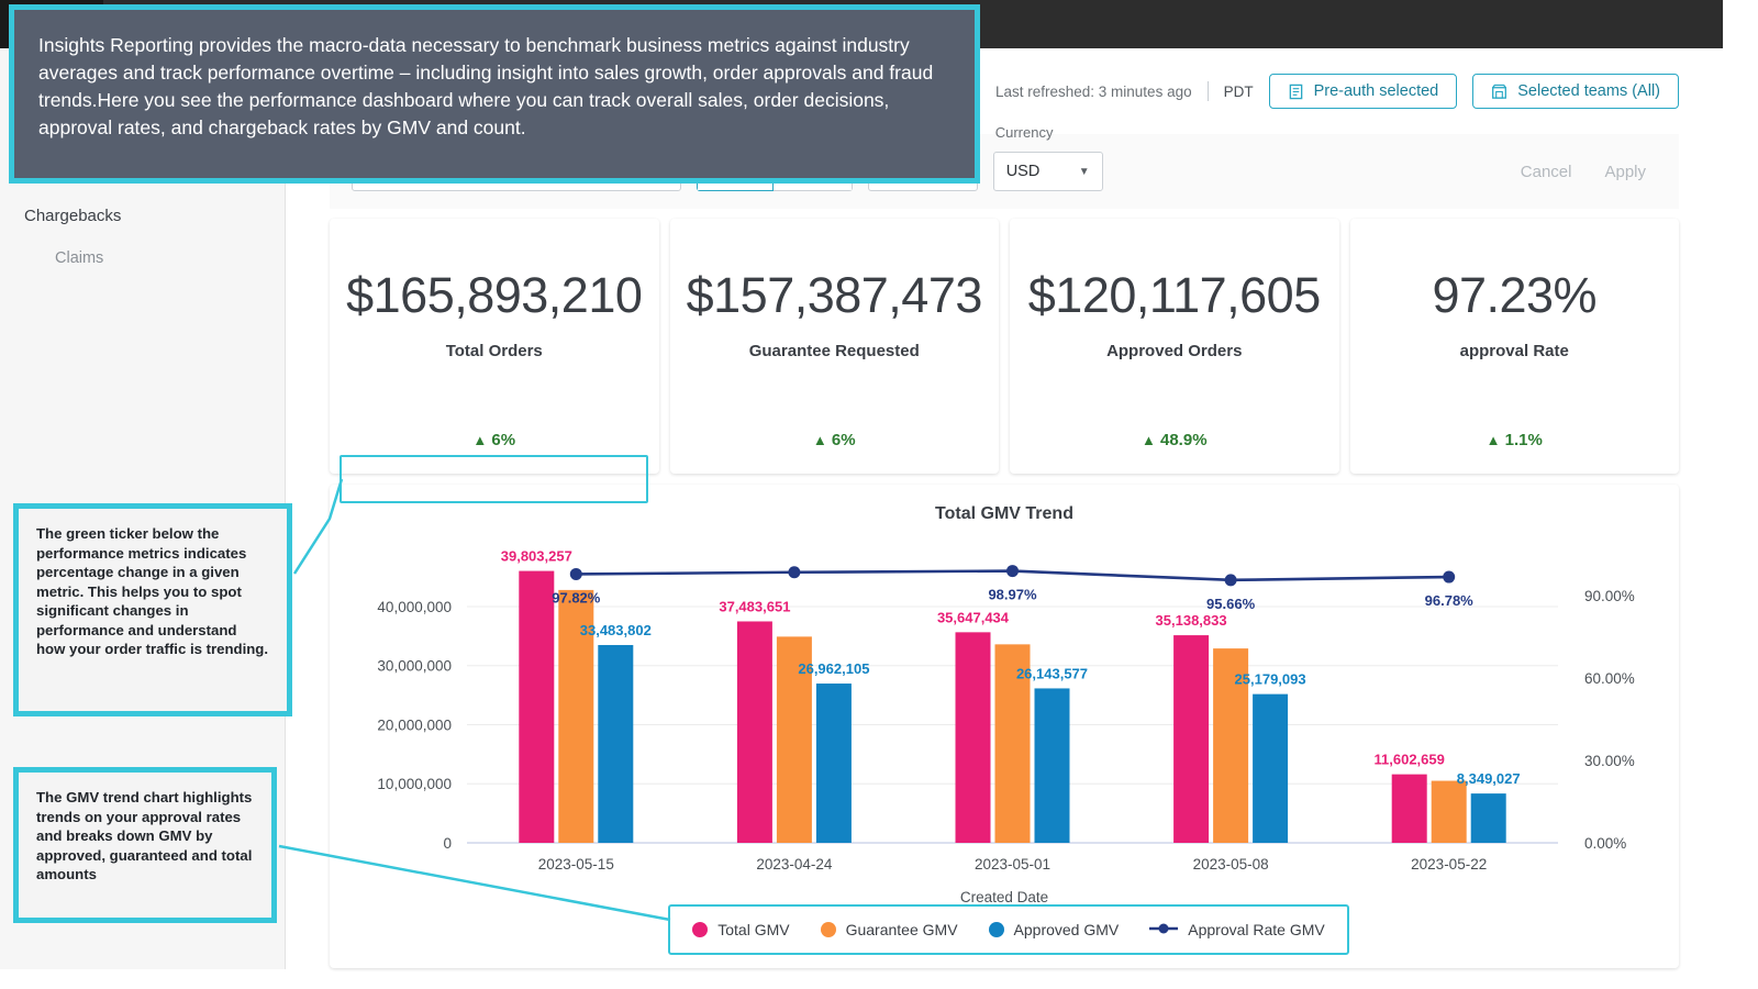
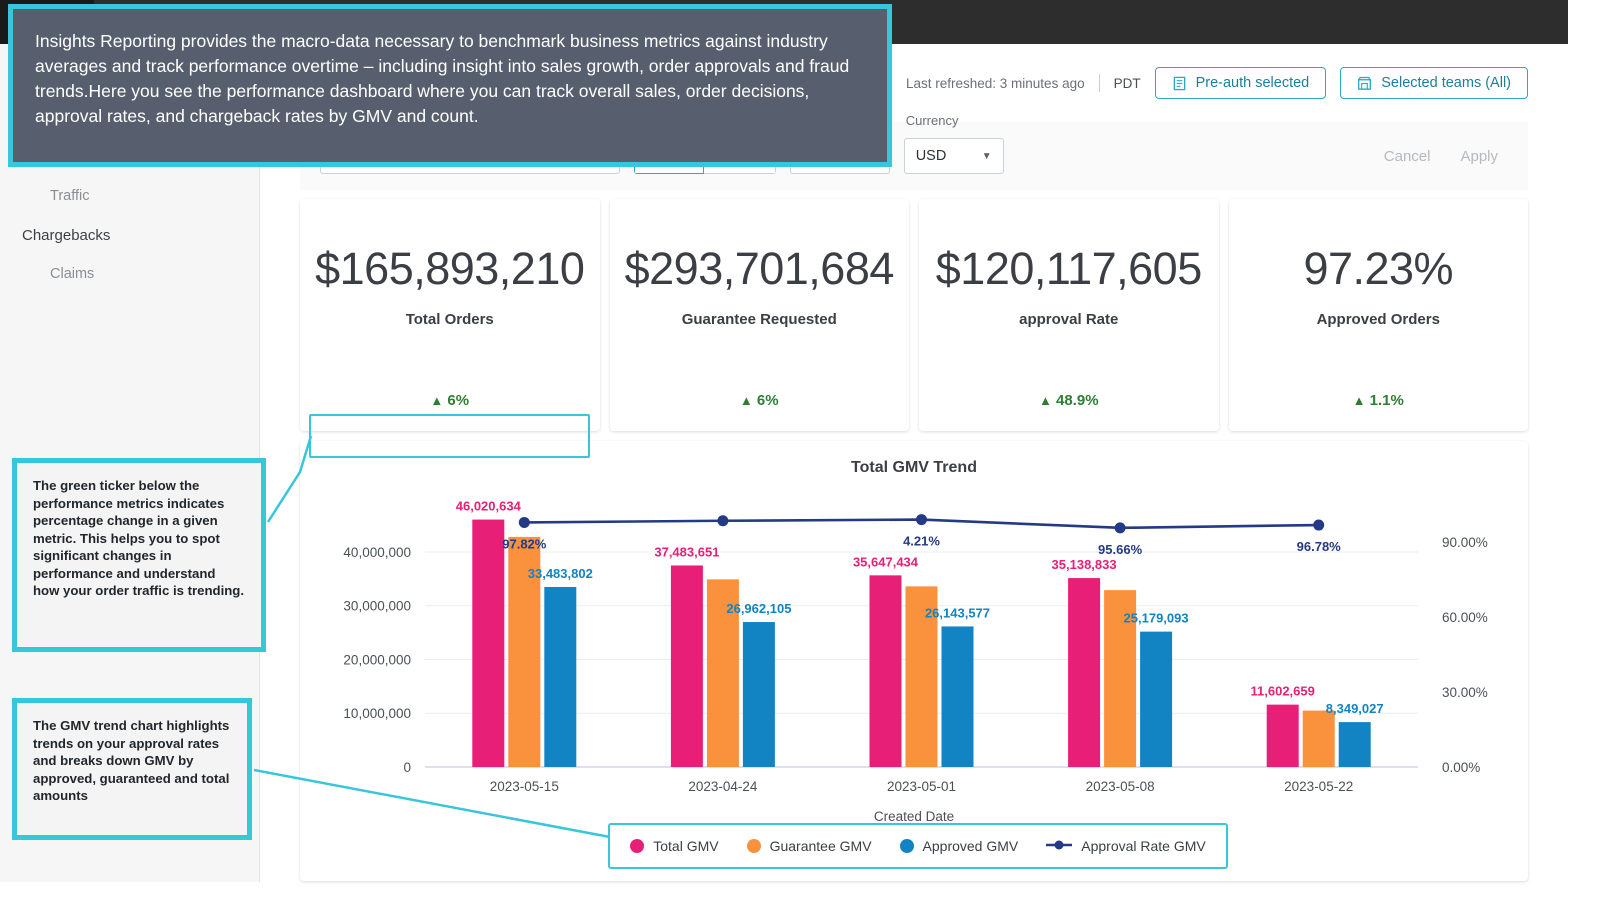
+ Traffic
  Chargebacks
  Claims
  Last refreshed: 3 minutes ago
  PDT
  Pre-auth selected
  Selected teams (All)
  Currency
  USD
  ▼
  Cancel
  Apply
  $165,893,210
  Total Orders
  ▲ 6%
- $157,387,473
+ $293,701,684
  Guarantee Requested
  ▲ 6%
  $120,117,605
- Approved Orders
+ approval Rate
  ▲ 48.9%
  97.23%
- approval Rate
+ Approved Orders
  ▲ 1.1%
  Total GMV Trend
  0
  10,000,000
  20,000,000
  30,000,000
  40,000,000
  0.00%
  30.00%
  60.00%
  90.00%
- 39,803,257
+ 46,020,634
  33,483,802
  2023-05-15
  37,483,651
  26,962,105
  2023-04-24
  35,647,434
  26,143,577
  2023-05-01
  35,138,833
  25,179,093
  2023-05-08
  11,602,659
  8,349,027
  2023-05-22
  97.82%
- 98.97%
+ 4.21%
  95.66%
  96.78%
  Created Date
  Total GMV
  Guarantee GMV
  Approved GMV
  Approval Rate GMV
  Insights Reporting provides the macro-data necessary to benchmark business metrics against industry averages and track performance overtime – including insight into sales growth, order approvals and fraud trends.Here you see the performance dashboard where you can track overall sales, order decisions, approval rates, and chargeback rates by GMV and count.
  The green ticker below the performance metrics indicates percentage change in a given metric. This helps you to spot significant changes in performance and understand how your order traffic is trending.
  The GMV trend chart highlights trends on your approval rates and breaks down GMV by approved, guaranteed and total amounts
